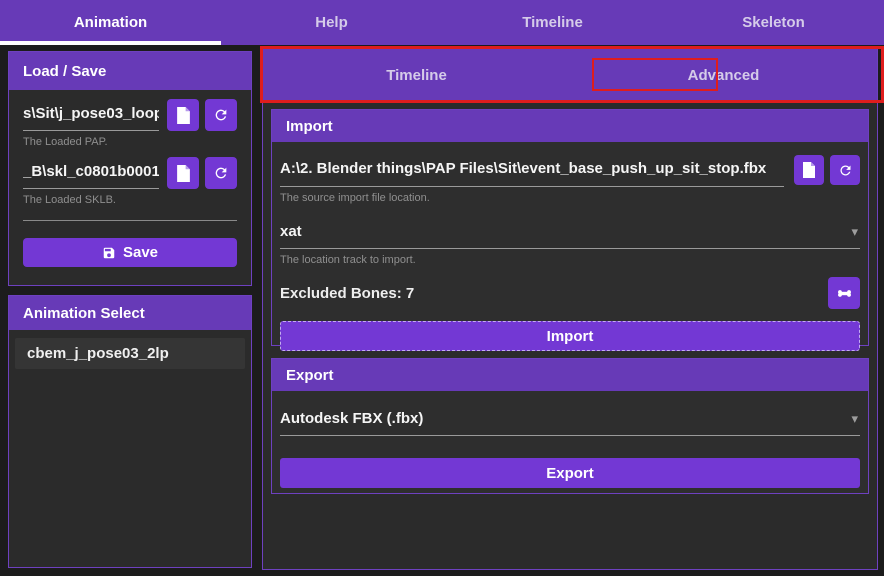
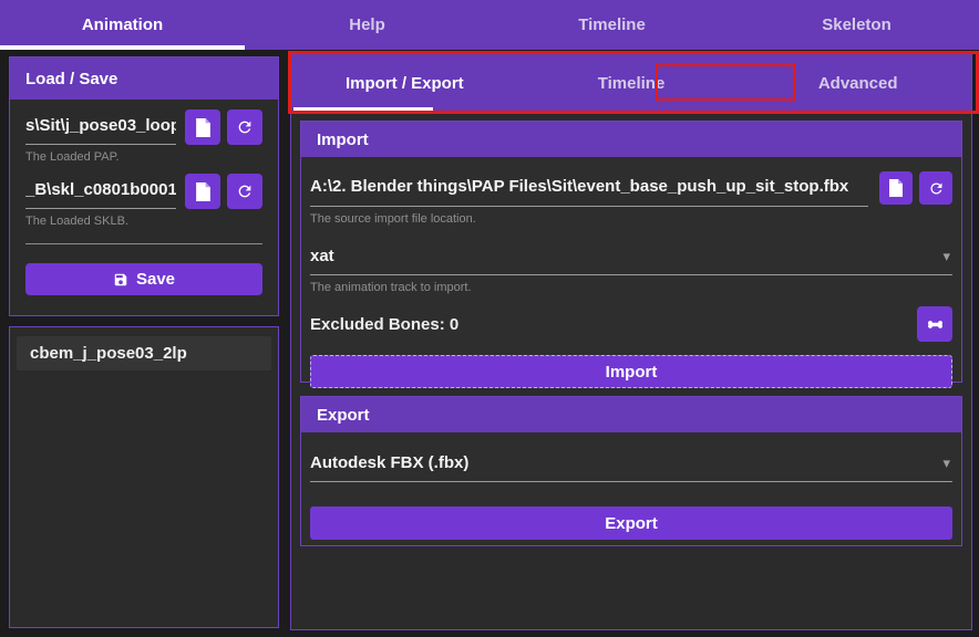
  Animation
  Help
  Timeline
  Skeleton
  Load / Save
  s\Sit\j_pose03_loop
  The Loaded PAP.
  _B\skl_c0801b0001
  The Loaded SKLB.
  Save
- Animation Select
  cbem_j_pose03_2lp
+ Import / Export
  Timeline
  Advanced
  Import
  A:\2. Blender things\PAP Files\Sit\event_base_push_up_sit_stop.fbx
  The source import file location.
  xat
  ▾
- The location track to import.
+ The animation track to import.
- Excluded Bones: 7
+ Excluded Bones: 0
  Import
  Export
  Autodesk FBX (.fbx)
  ▾
  Export
